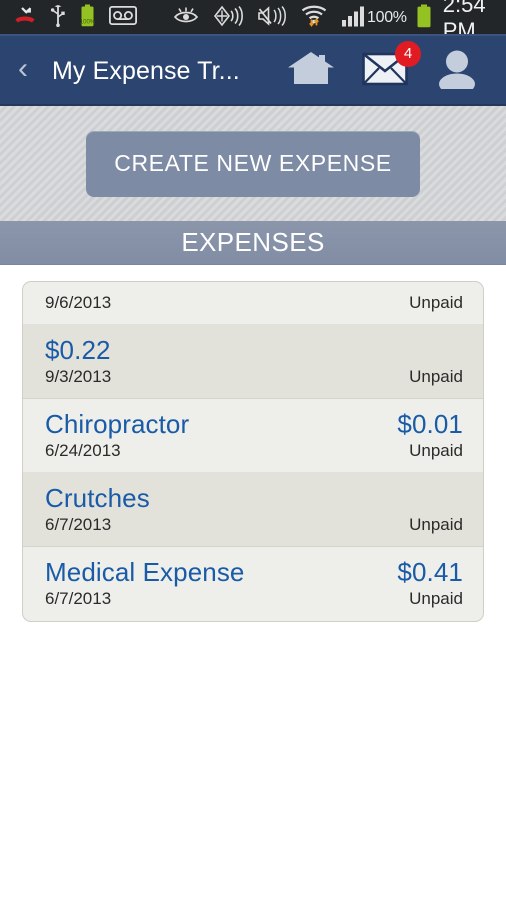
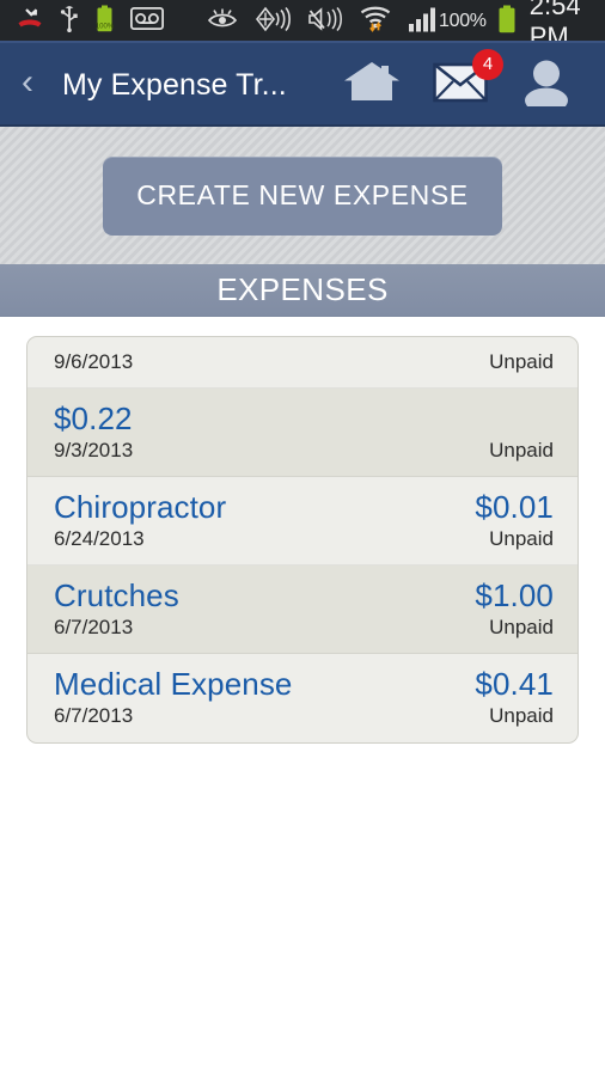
  100%
  2:54 PM
  ‹
  My Expense Tr...
  4
  CREATE NEW EXPENSE
  EXPENSES
  9/6/2013
  Unpaid
  $0.22
  9/3/2013
  Unpaid
  Chiropractor
  $0.01
  6/24/2013
  Unpaid
  Crutches
+ $1.00
  6/7/2013
  Unpaid
  Medical Expense
  $0.41
  6/7/2013
  Unpaid
